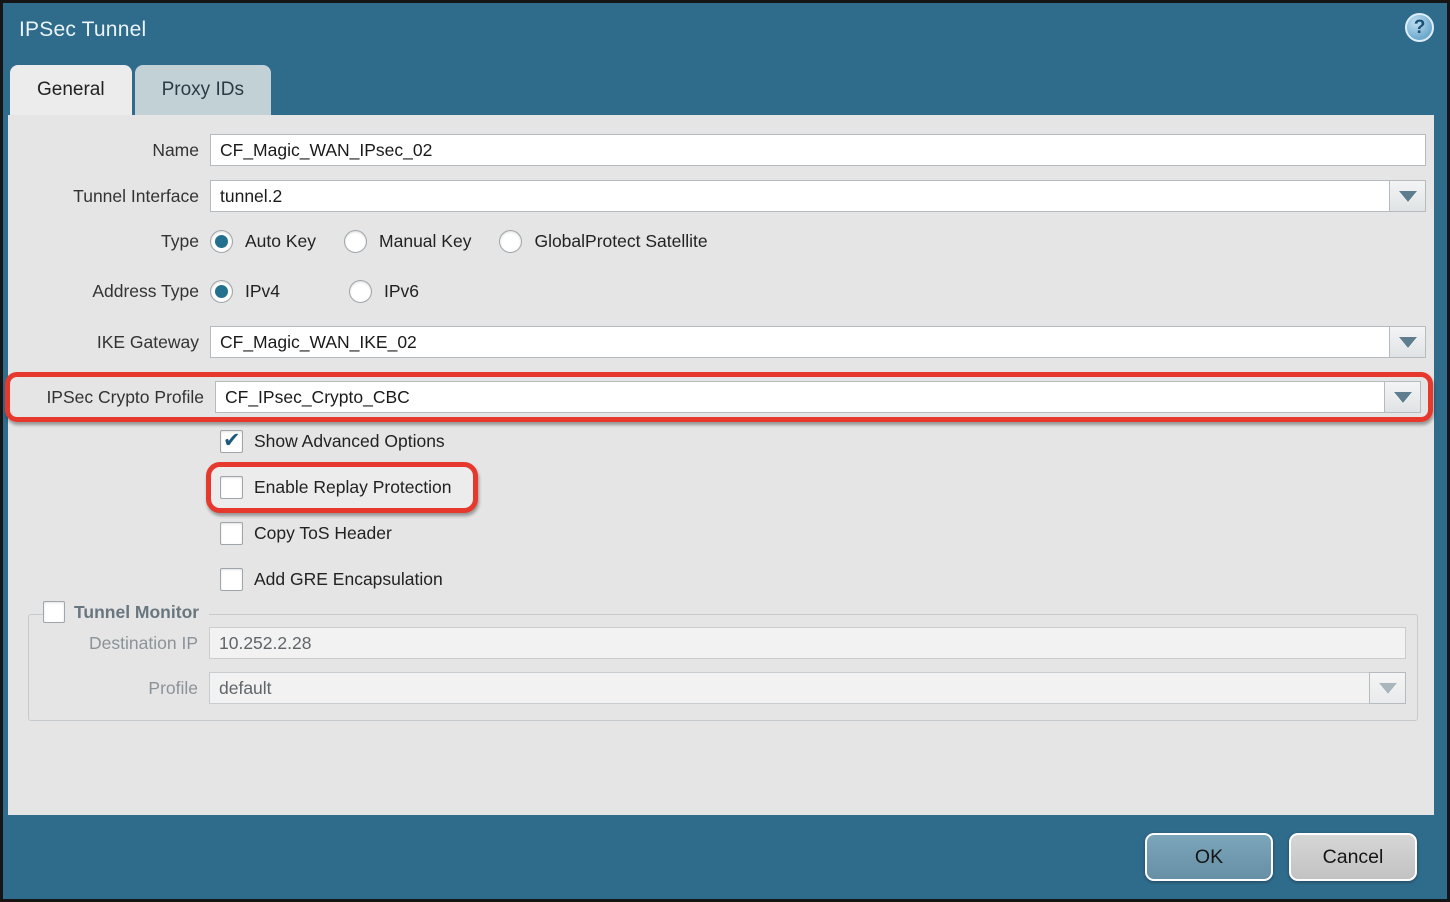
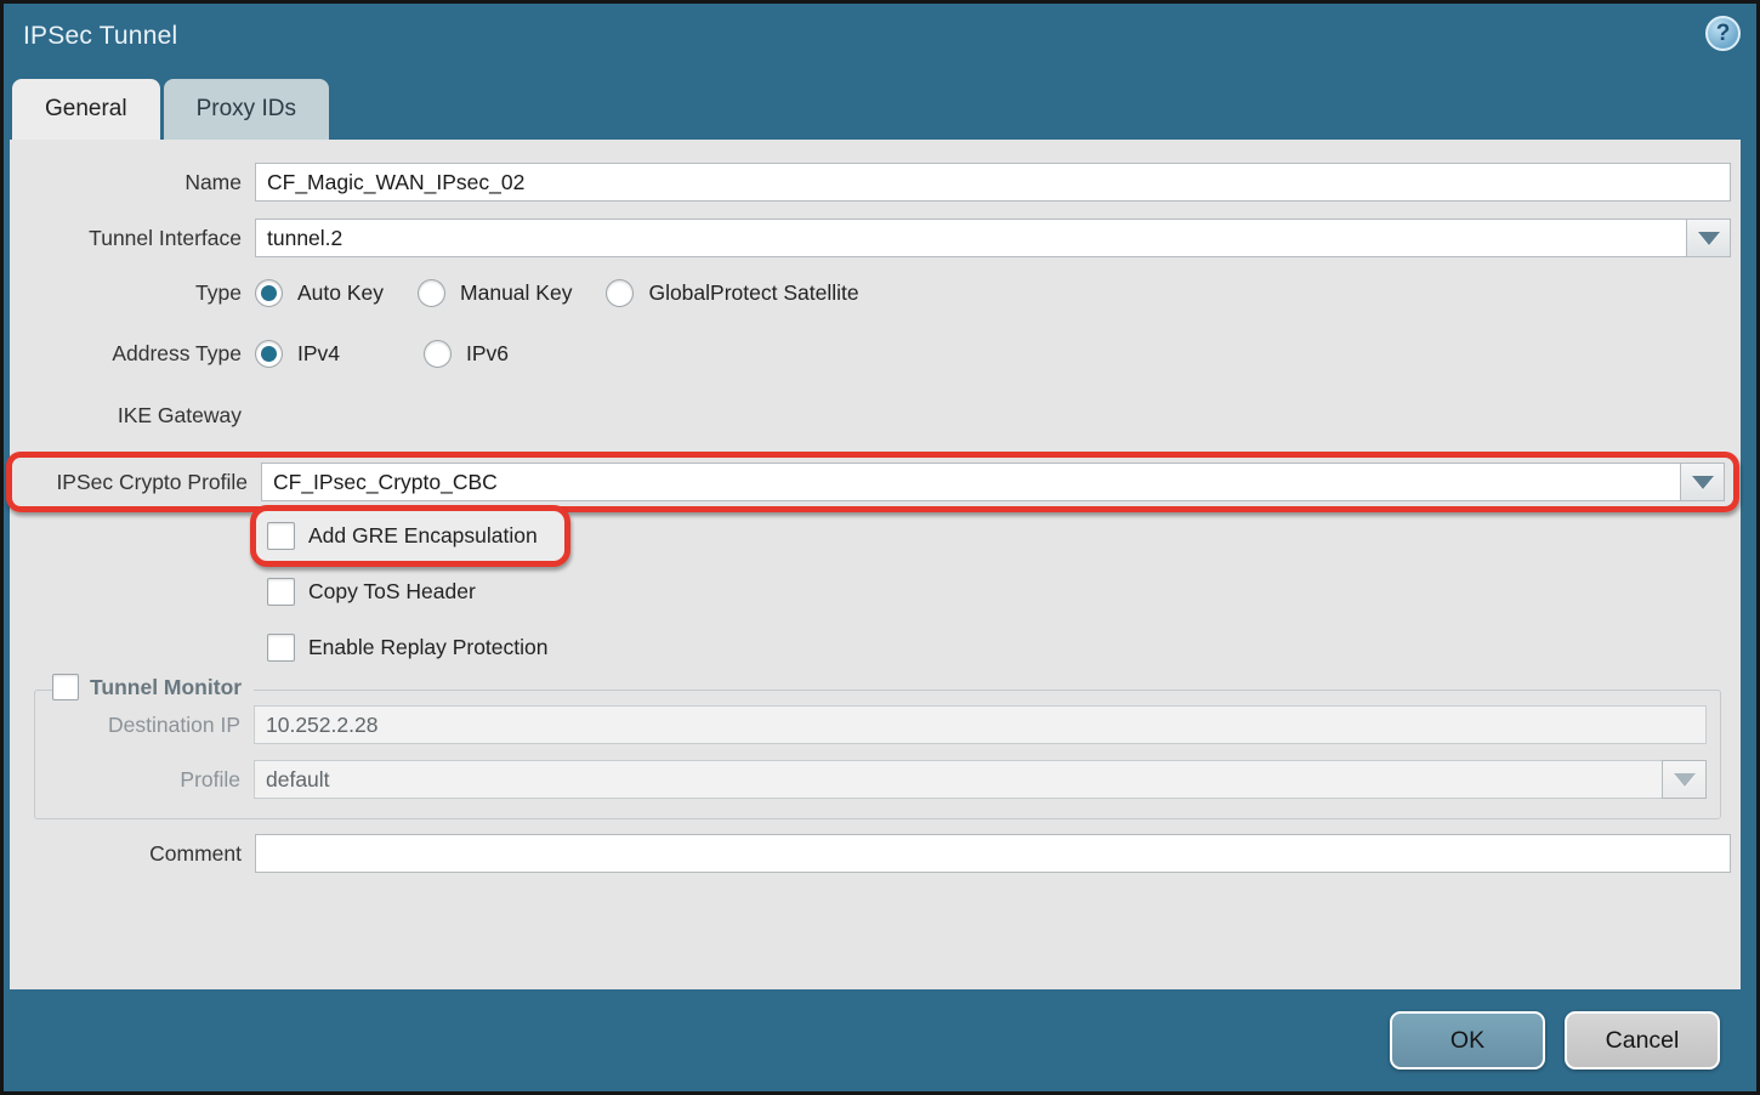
  IPSec Tunnel
  ?
  General
  Proxy IDs
  Name
  CF_Magic_WAN_IPsec_02
  Tunnel Interface
  tunnel.2
  Type
  Auto Key
  Manual Key
  GlobalProtect Satellite
  Address Type
  IPv4
  IPv6
  IKE Gateway
- CF_Magic_WAN_IKE_02
  IPSec Crypto Profile
  CF_IPsec_Crypto_CBC
- Show Advanced Options
- Enable Replay Protection
+ Add GRE Encapsulation
  Copy ToS Header
- Add GRE Encapsulation
+ Enable Replay Protection
  Tunnel Monitor
  Destination IP
  10.252.2.28
  Profile
  default
+ Comment
  OK
  Cancel
